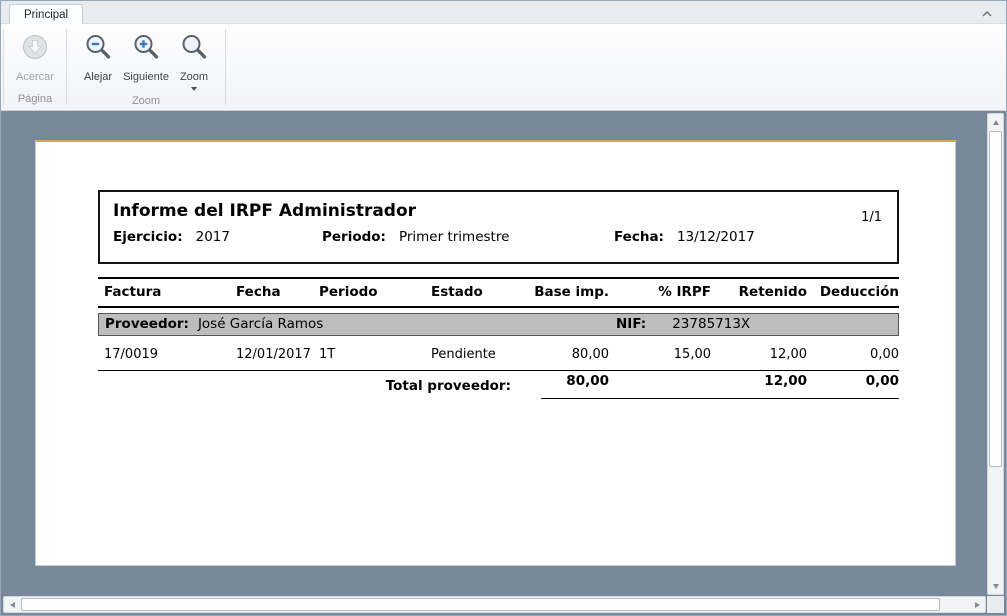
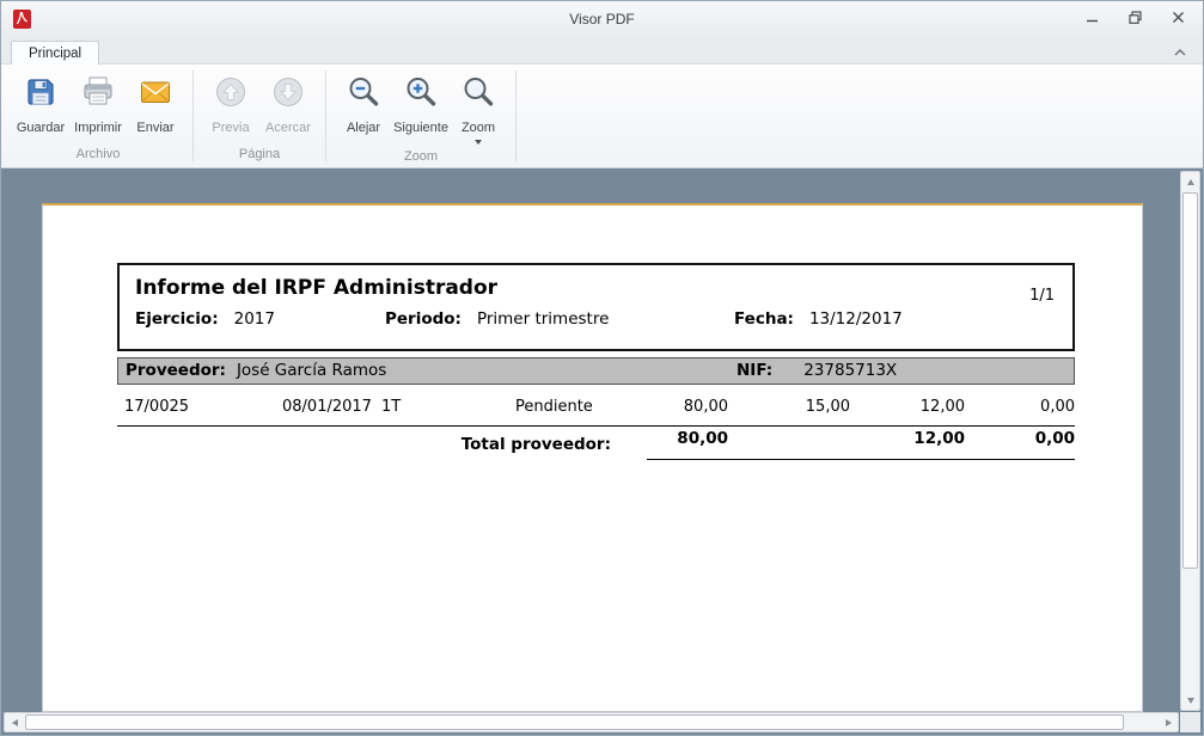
+ Visor PDF
  Principal
+ Guardar
+ Imprimir
+ Enviar
+ Archivo
+ Previa
  Acercar
  Página
  Alejar
  Siguiente
  Zoom
  Zoom
  Informe del IRPF Administrador
  1/1
  Ejercicio:
  2017
  Periodo:
  Primer trimestre
  Fecha:
  13/12/2017
- Factura
- Fecha
- Periodo
- Estado
- Base imp.
- % IRPF
- Retenido
- Deducción
  Proveedor:
  José García Ramos
  NIF:
  23785713X
- 17/0019
+ 17/0025
- 12/01/2017
+ 08/01/2017
  1T
  Pendiente
  80,00
  15,00
  12,00
  0,00
  Total proveedor:
  80,00
  12,00
  0,00
